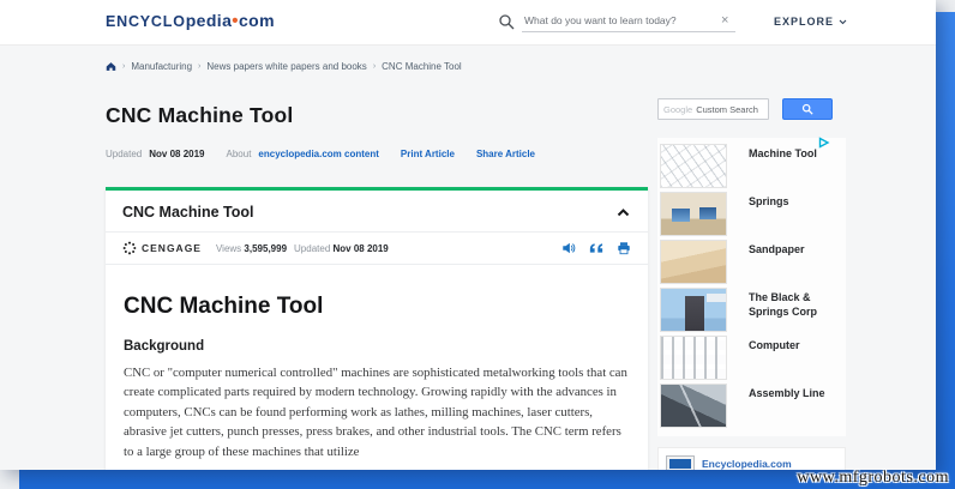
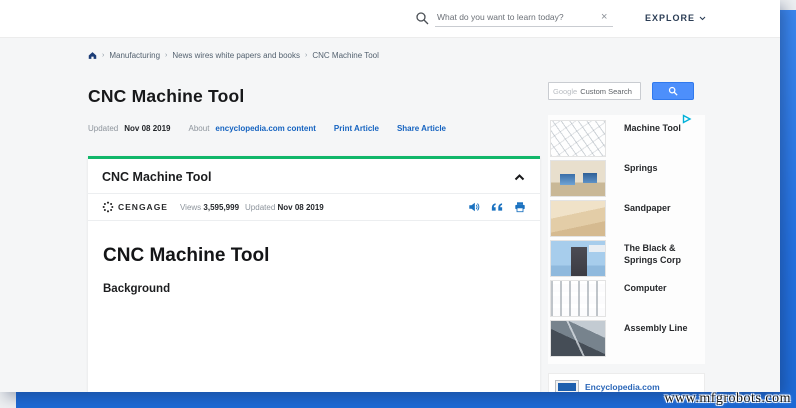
- ENCYCLOpedia•com
  What do you want to learn today?
  ×
  EXPLORE
  Manufacturing
- News papers white papers and books
+ News wires white papers and books
  CNC Machine Tool
  CNC Machine Tool
  Updated
  Nov 08 2019
  About
  encyclopedia.com content
  Print Article
  Share Article
  CNC Machine Tool
  CENGAGE
  Views
  3,595,999
  Updated
  Nov 08 2019
  CNC Machine Tool
  Background
- CNC or "computer numerical controlled" machines are sophisticated metalworking tools that can create complicated parts required by modern technology. Growing rapidly with the advances in computers, CNCs can be found performing work as lathes, milling machines, laser cutters, abrasive jet cutters, punch presses, press brakes, and other industrial tools. The CNC term refers to a large group of these machines that utilize
  Google
  Custom Search
  Machine Tool
  Springs
  Sandpaper
  The Black & Springs Corp
  Computer
  Assembly Line
  Encyclopedia.com
  www.mfgrobots.com
